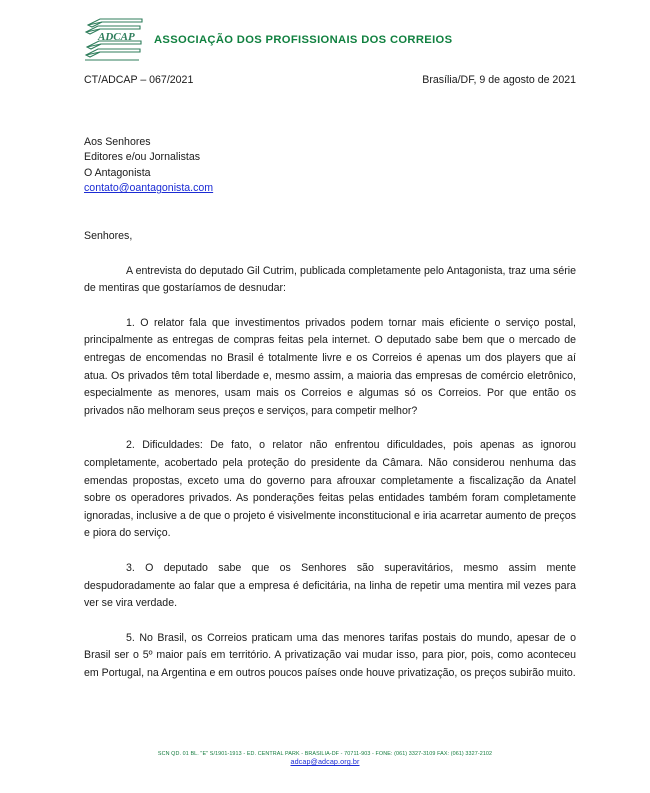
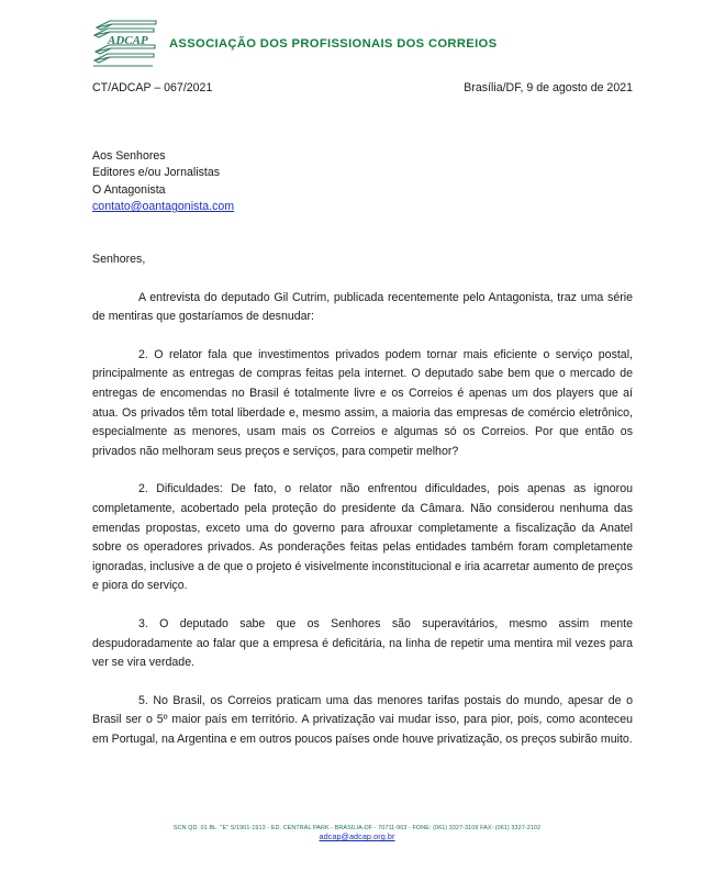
  ADCAP
  ASSOCIAÇÃO DOS PROFISSIONAIS DOS CORREIOS
  CT/ADCAP – 067/2021
  Brasília/DF, 9 de agosto de 2021
  Aos Senhores
  Editores e/ou Jornalistas
  O Antagonista
  contato@oantagonista.com
  Senhores,
- A entrevista do deputado Gil Cutrim, publicada completamente pelo Antagonista, traz uma série de mentiras que gostaríamos de desnudar:
+ A entrevista do deputado Gil Cutrim, publicada recentemente pelo Antagonista, traz uma série de mentiras que gostaríamos de desnudar:
- 1. O relator fala que investimentos privados podem tornar mais eficiente o serviço postal, principalmente as entregas de compras feitas pela internet. O deputado sabe bem que o mercado de entregas de encomendas no Brasil é totalmente livre e os Correios é apenas um dos players que aí atua. Os privados têm total liberdade e, mesmo assim, a maioria das empresas de comércio eletrônico, especialmente as menores, usam mais os Correios e algumas só os Correios. Por que então os privados não melhoram seus preços e serviços, para competir melhor?
+ 2. O relator fala que investimentos privados podem tornar mais eficiente o serviço postal, principalmente as entregas de compras feitas pela internet. O deputado sabe bem que o mercado de entregas de encomendas no Brasil é totalmente livre e os Correios é apenas um dos players que aí atua. Os privados têm total liberdade e, mesmo assim, a maioria das empresas de comércio eletrônico, especialmente as menores, usam mais os Correios e algumas só os Correios. Por que então os privados não melhoram seus preços e serviços, para competir melhor?
  2. Dificuldades: De fato, o relator não enfrentou dificuldades, pois apenas as ignorou completamente, acobertado pela proteção do presidente da Câmara. Não considerou nenhuma das emendas propostas, exceto uma do governo para afrouxar completamente a fiscalização da Anatel sobre os operadores privados. As ponderações feitas pelas entidades também foram completamente ignoradas, inclusive a de que o projeto é visivelmente inconstitucional e iria acarretar aumento de preços e piora do serviço.
  3. O deputado sabe que os Senhores são superavitários, mesmo assim mente despudoradamente ao falar que a empresa é deficitária, na linha de repetir uma mentira mil vezes para ver se vira verdade.
  5. No Brasil, os Correios praticam uma das menores tarifas postais do mundo, apesar de o Brasil ser o 5º maior país em território. A privatização vai mudar isso, para pior, pois, como aconteceu em Portugal, na Argentina e em outros poucos países onde houve privatização, os preços subirão muito.
  adcap@adcap.org.br
